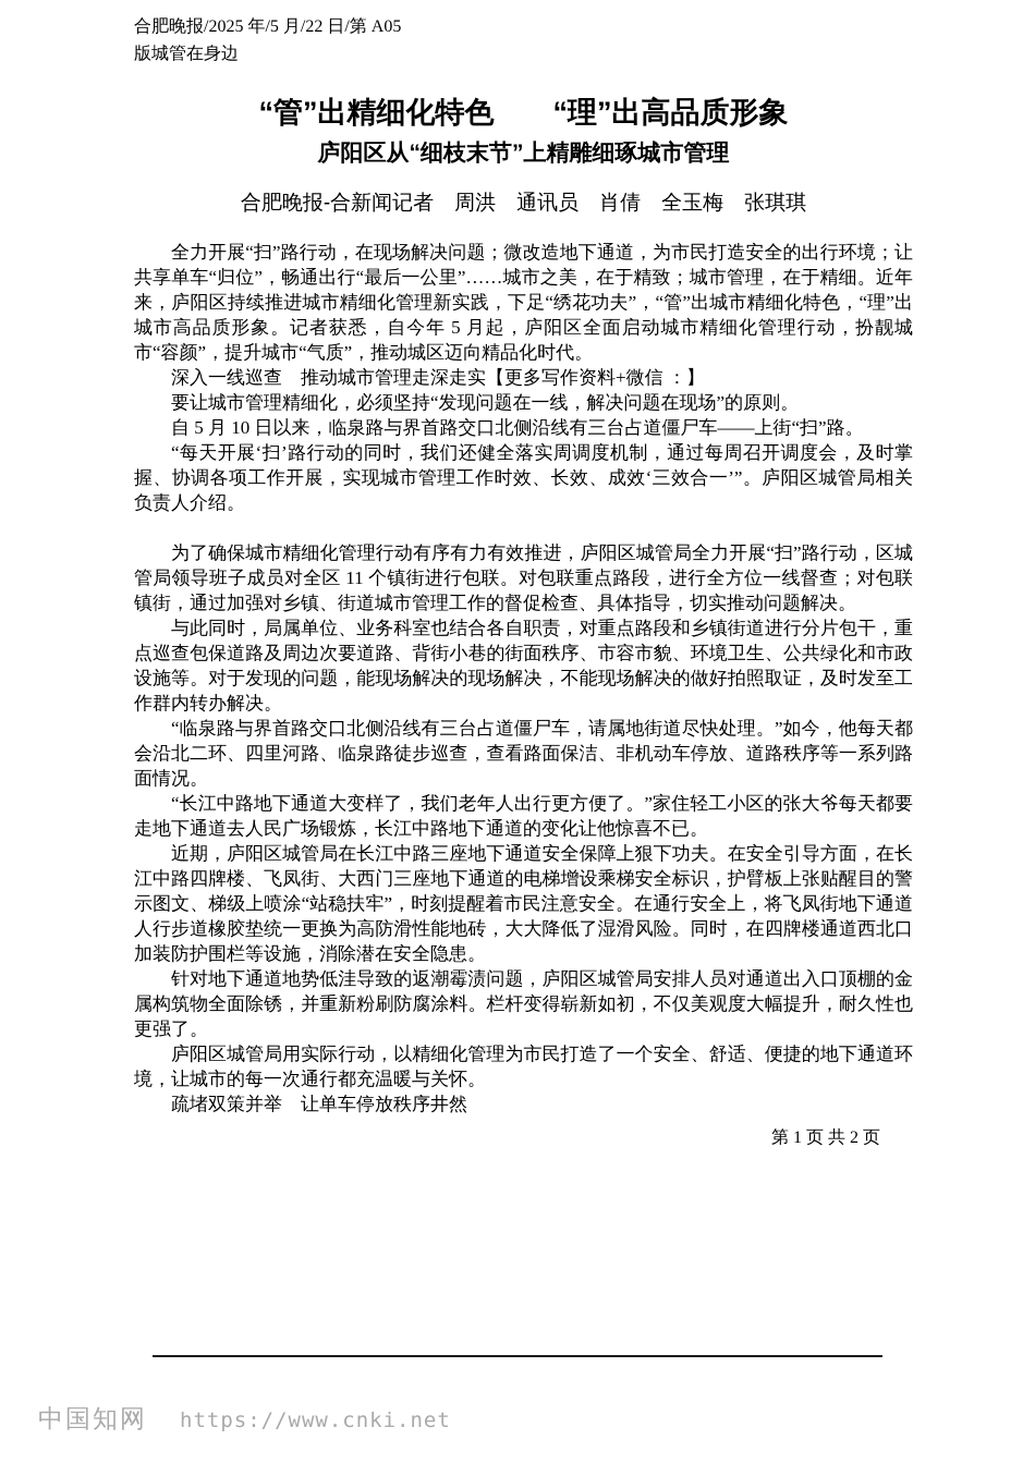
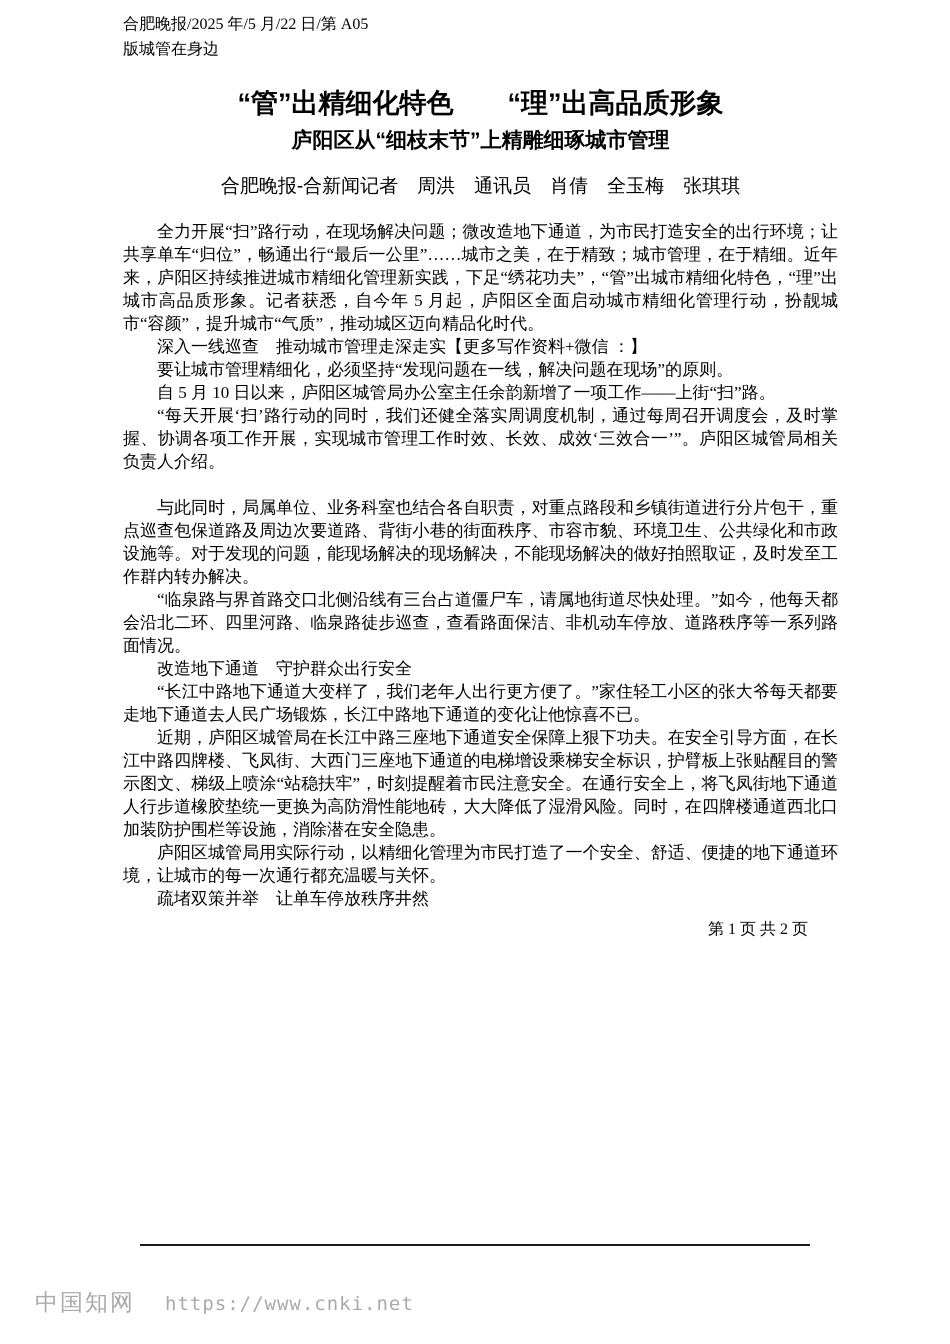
  合肥晚报/2025 年/5 月/22 日/第 A05
  版城管在身边
  “管”出精细化特色 “理”出高品质形象
  庐阳区从“细枝末节”上精雕细琢城市管理
  合肥晚报-合新闻记者 周洪 通讯员 肖倩 全玉梅 张琪琪
  全力开展“扫”路行动，在现场解决问题；微改造地下通道，为市民打造安全的出行环境；让共享单车“归位”，畅通出行“最后一公里”……城市之美，在于精致；城市管理，在于精细。近年来，庐阳区持续推进城市精细化管理新实践，下足“绣花功夫”，“管”出城市精细化特色，“理”出城市高品质形象。记者获悉，自今年 5 月起，庐阳区全面启动城市精细化管理行动，扮靓城市“容颜”，提升城市“气质”，推动城区迈向精品化时代。
  深入一线巡查 推动城市管理走深走实【更多写作资料+微信 ：】
  要让城市管理精细化，必须坚持“发现问题在一线，解决问题在现场”的原则。
- 自 5 月 10 日以来，临泉路与界首路交口北侧沿线有三台占道僵尸车——上街“扫”路。
+ 自 5 月 10 日以来，庐阳区城管局办公室主任余韵新增了一项工作——上街“扫”路。
  “每天开展‘扫’路行动的同时，我们还健全落实周调度机制，通过每周召开调度会，及时掌握、协调各项工作开展，实现城市管理工作时效、长效、成效‘三效合一’”。庐阳区城管局相关负责人介绍。
- 为了确保城市精细化管理行动有序有力有效推进，庐阳区城管局全力开展“扫”路行动，区城管局领导班子成员对全区 11 个镇街进行包联。对包联重点路段，进行全方位一线督查；对包联镇街，通过加强对乡镇、街道城市管理工作的督促检查、具体指导，切实推动问题解决。
  与此同时，局属单位、业务科室也结合各自职责，对重点路段和乡镇街道进行分片包干，重点巡查包保道路及周边次要道路、背街小巷的街面秩序、市容市貌、环境卫生、公共绿化和市政设施等。对于发现的问题，能现场解决的现场解决，不能现场解决的做好拍照取证，及时发至工作群内转办解决。
  “临泉路与界首路交口北侧沿线有三台占道僵尸车，请属地街道尽快处理。”如今，他每天都会沿北二环、四里河路、临泉路徒步巡查，查看路面保洁、非机动车停放、道路秩序等一系列路面情况。
+ 改造地下通道 守护群众出行安全
  “长江中路地下通道大变样了，我们老年人出行更方便了。”家住轻工小区的张大爷每天都要走地下通道去人民广场锻炼，长江中路地下通道的变化让他惊喜不已。
  近期，庐阳区城管局在长江中路三座地下通道安全保障上狠下功夫。在安全引导方面，在长江中路四牌楼、飞凤街、大西门三座地下通道的电梯增设乘梯安全标识，护臂板上张贴醒目的警示图文、梯级上喷涂“站稳扶牢”，时刻提醒着市民注意安全。在通行安全上，将飞凤街地下通道人行步道橡胶垫统一更换为高防滑性能地砖，大大降低了湿滑风险。同时，在四牌楼通道西北口加装防护围栏等设施，消除潜在安全隐患。
- 针对地下通道地势低洼导致的返潮霉渍问题，庐阳区城管局安排人员对通道出入口顶棚的金属构筑物全面除锈，并重新粉刷防腐涂料。栏杆变得崭新如初，不仅美观度大幅提升，耐久性也更强了。
  庐阳区城管局用实际行动，以精细化管理为市民打造了一个安全、舒适、便捷的地下通道环境，让城市的每一次通行都充温暖与关怀。
  疏堵双策并举 让单车停放秩序井然
  第 1 页 共 2 页
  中国知网
  https://www.cnki.net
